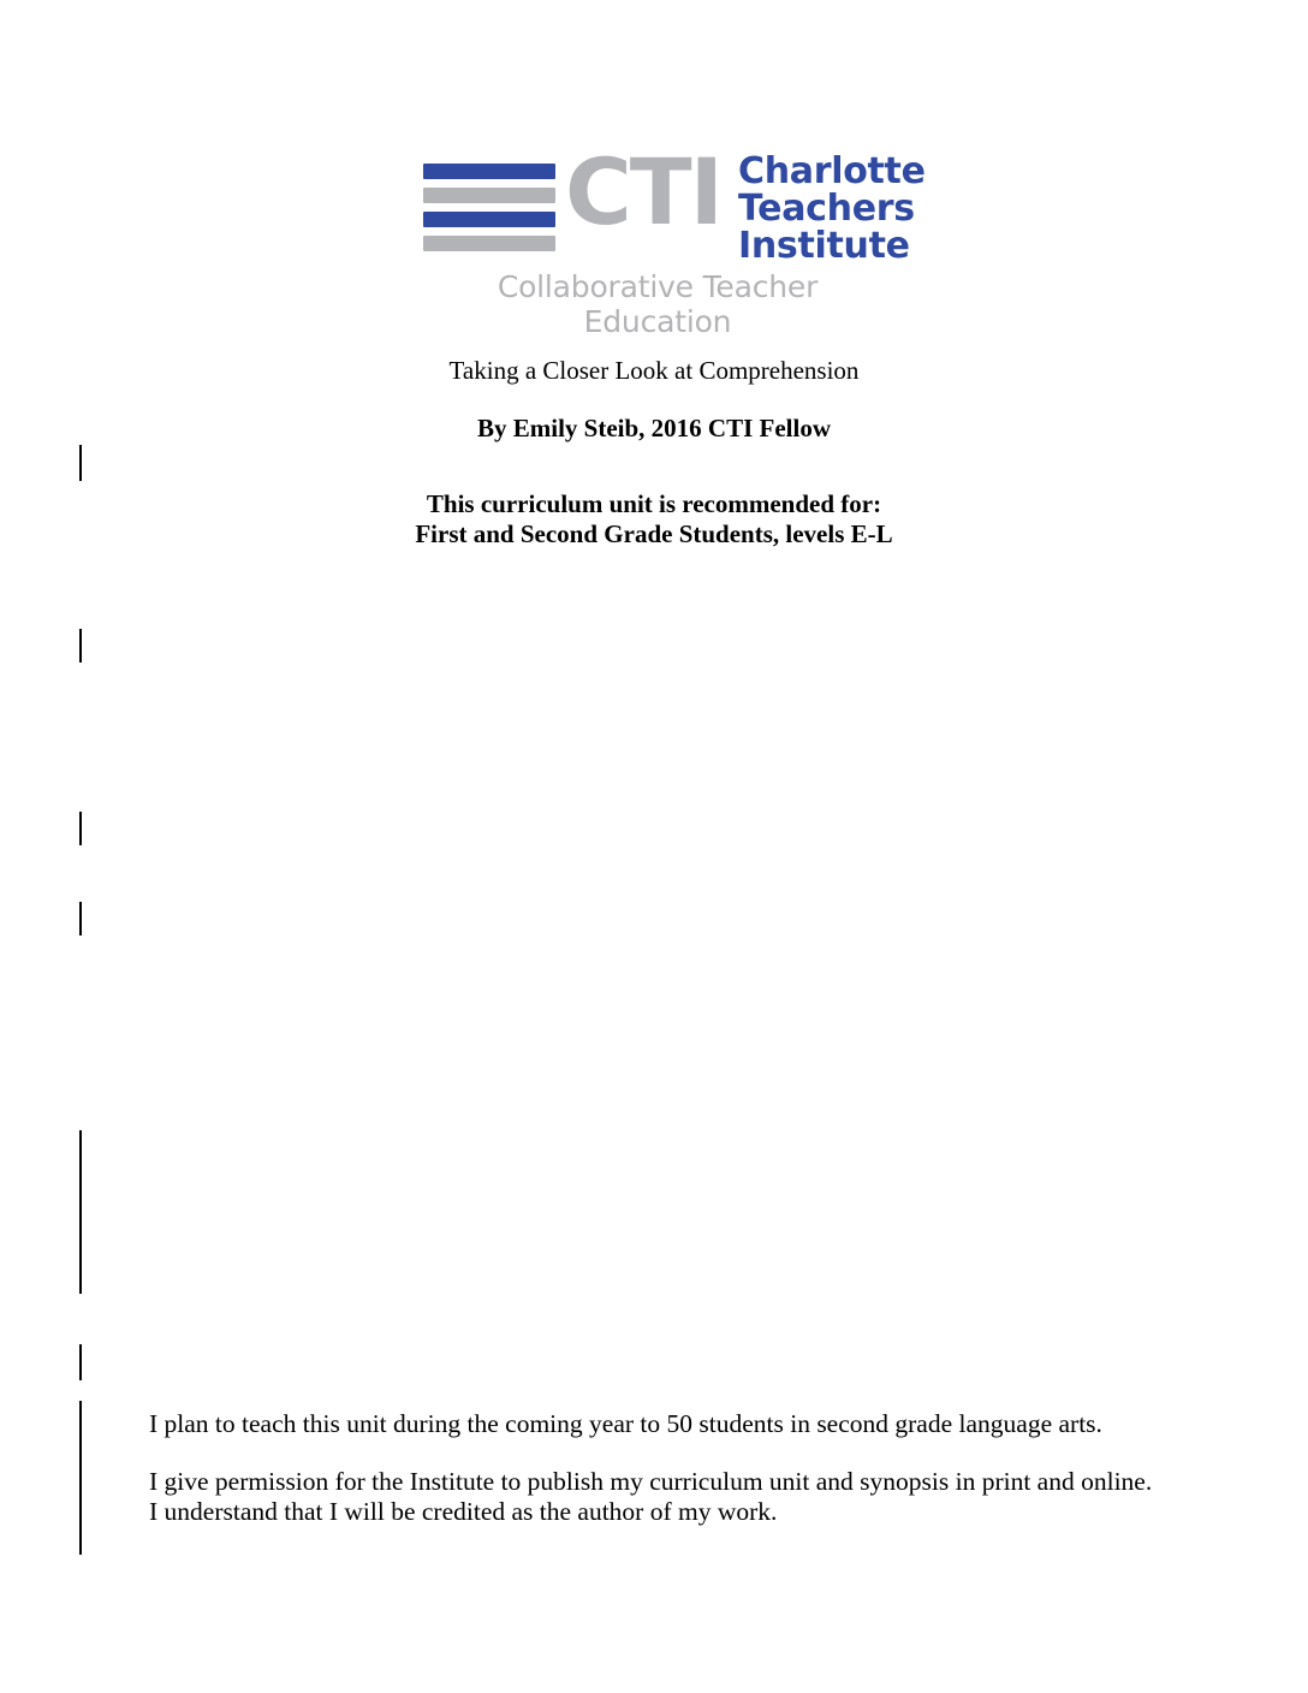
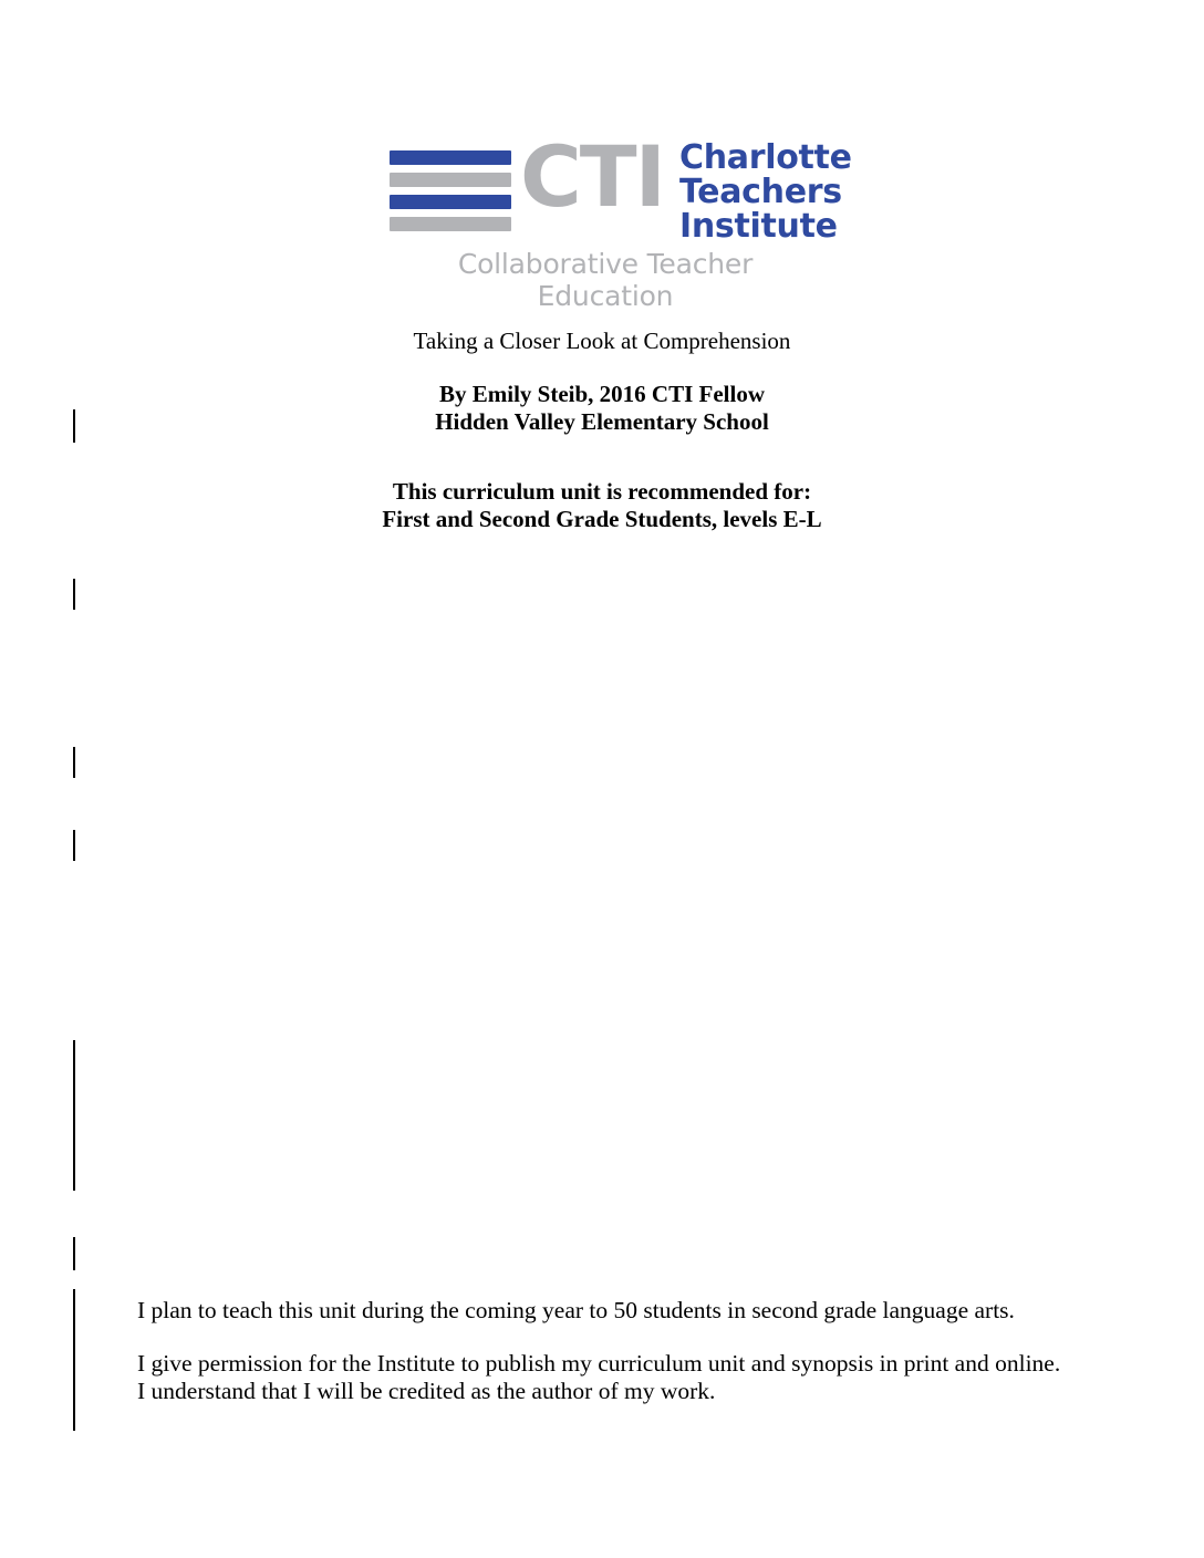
  CTI
  Charlotte
  Teachers
  Institute
  Collaborative Teacher Education
  Taking a Closer Look at Comprehension
  By Emily Steib, 2016 CTI Fellow
+ Hidden Valley Elementary School
  This curriculum unit is recommended for:
  First and Second Grade Students, levels E-L
  I plan to teach this unit during the coming year to 50 students in second grade language arts.
  I give permission for the Institute to publish my curriculum unit and synopsis in print and online. I understand that I will be credited as the author of my work.
